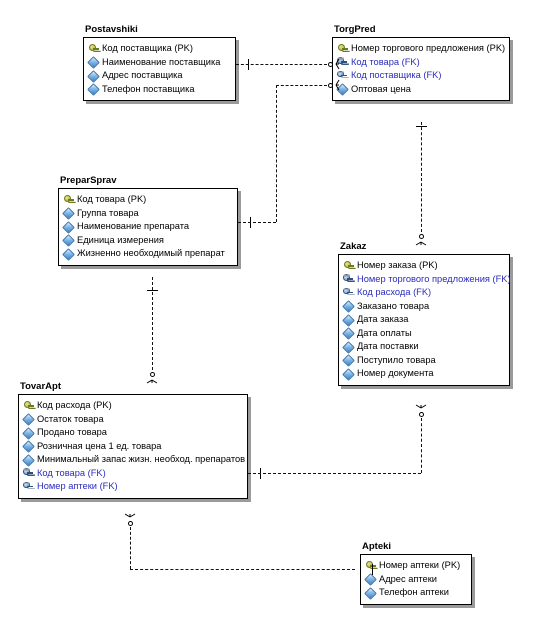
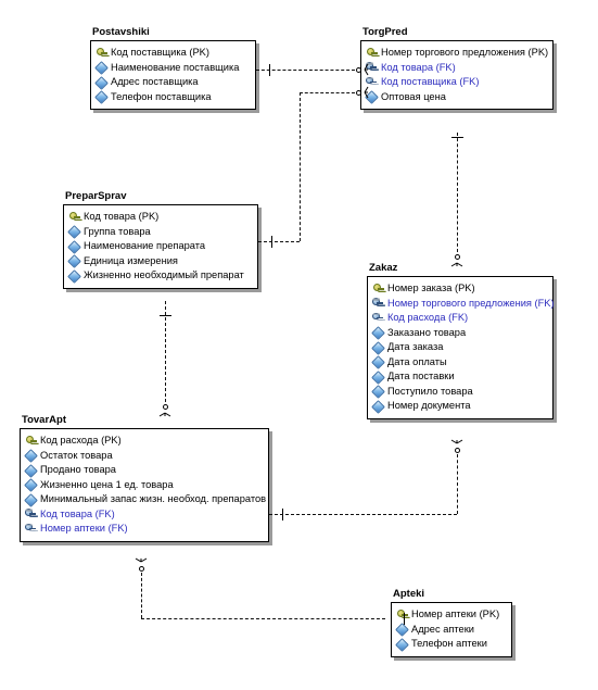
  Postavshiki
  Код поставщика (PK)
  Наименование поставщика
  Адрес поставщика
  Телефон поставщика
  TorgPred
  Номер торгового предложения (PK)
  Код товара (FK)
  Код поставщика (FK)
  Оптовая цена
  PreparSprav
  Код товара (PK)
  Группа товара
  Наименование препарата
  Единица измерения
  Жизненно необходимый препарат
  Zakaz
  Номер заказа (PK)
  Номер торгового предложения (FK)
  Код расхода (FK)
  Заказано товара
  Дата заказа
  Дата оплаты
  Дата поставки
  Поступило товара
  Номер документа
  TovarApt
  Код расхода (PK)
  Остаток товара
  Продано товара
- Розничная цена 1 ед. товара
+ Жизненно цена 1 ед. товара
  Минимальный запас жизн. необход. препаратов
  Код товара (FK)
  Номер аптеки (FK)
  Apteki
  Номер аптеки (PK)
  Адрес аптеки
  Телефон аптеки
